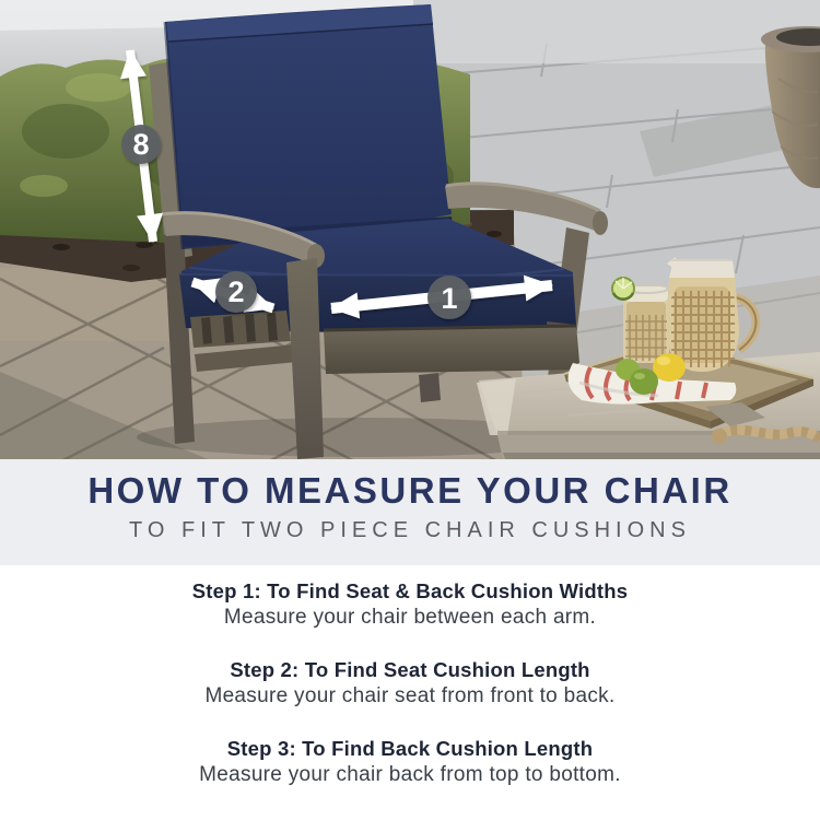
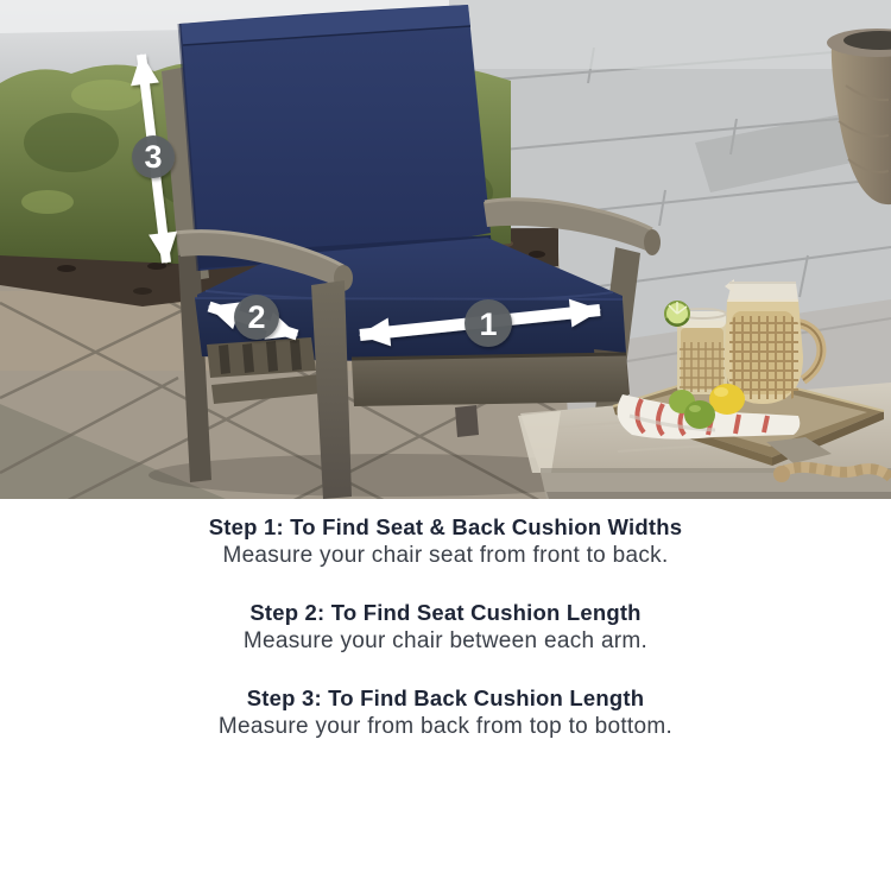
  1
  2
- 8
+ 3
- HOW TO MEASURE YOUR CHAIR
- TO FIT TWO PIECE CHAIR CUSHIONS
  Step 1: To Find Seat & Back Cushion Widths
- Measure your chair between each arm.
+ Measure your chair seat from front to back.
  Step 2: To Find Seat Cushion Length
- Measure your chair seat from front to back.
+ Measure your chair between each arm.
  Step 3: To Find Back Cushion Length
- Measure your chair back from top to bottom.
+ Measure your from back from top to bottom.
